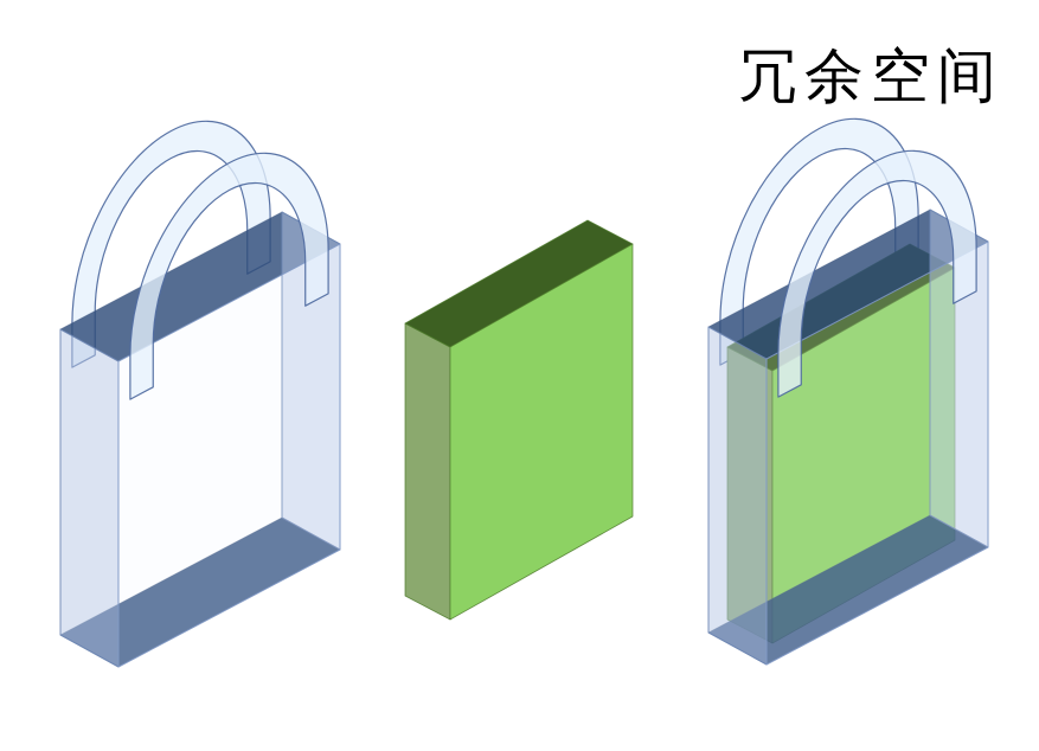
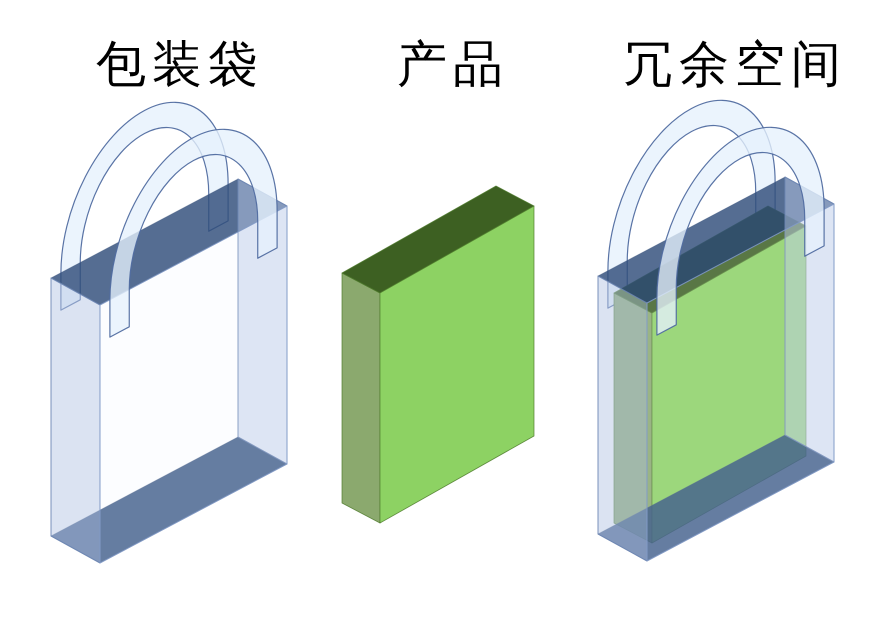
+ 包装袋
+ 产品
  冗余空间
